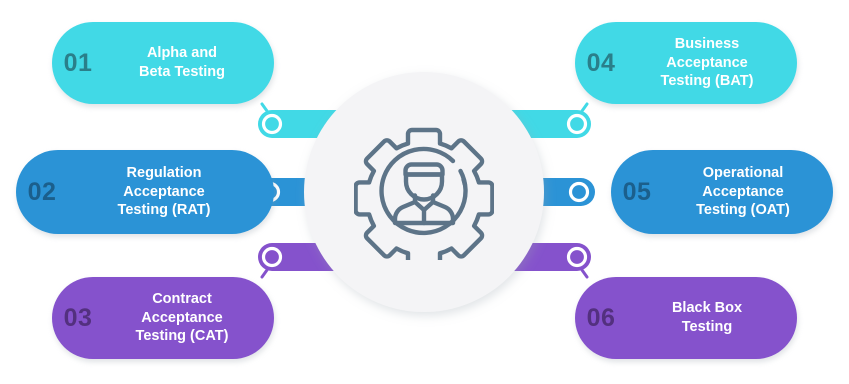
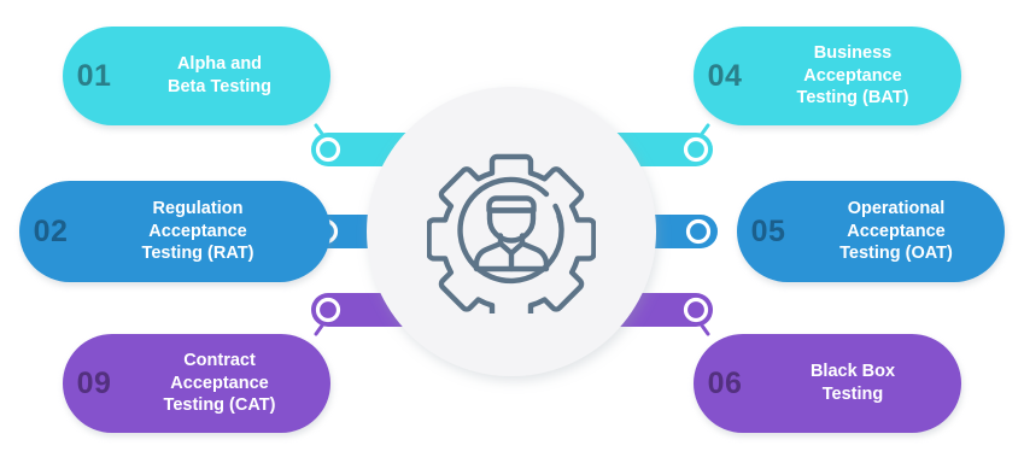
  01
  Alpha and
  Beta Testing
  02
  Regulation
  Acceptance
  Testing (RAT)
- 03
+ 09
  Contract
  Acceptance
  Testing (CAT)
  04
  Business
  Acceptance
  Testing (BAT)
  05
  Operational
  Acceptance
  Testing (OAT)
  06
  Black Box
  Testing
